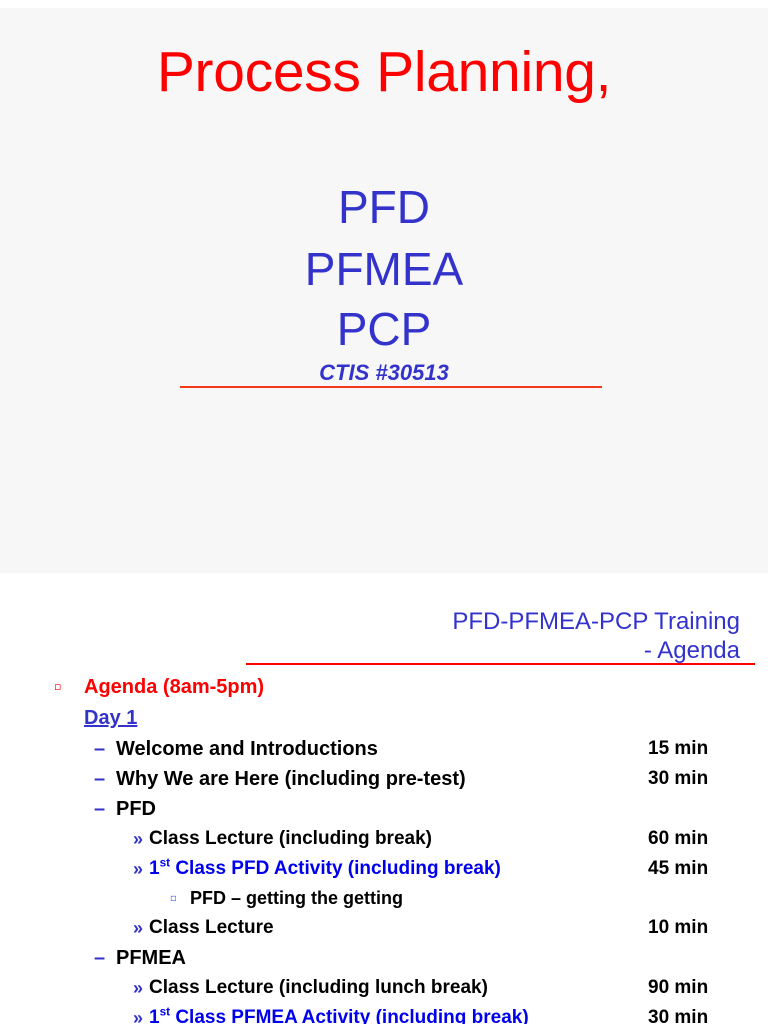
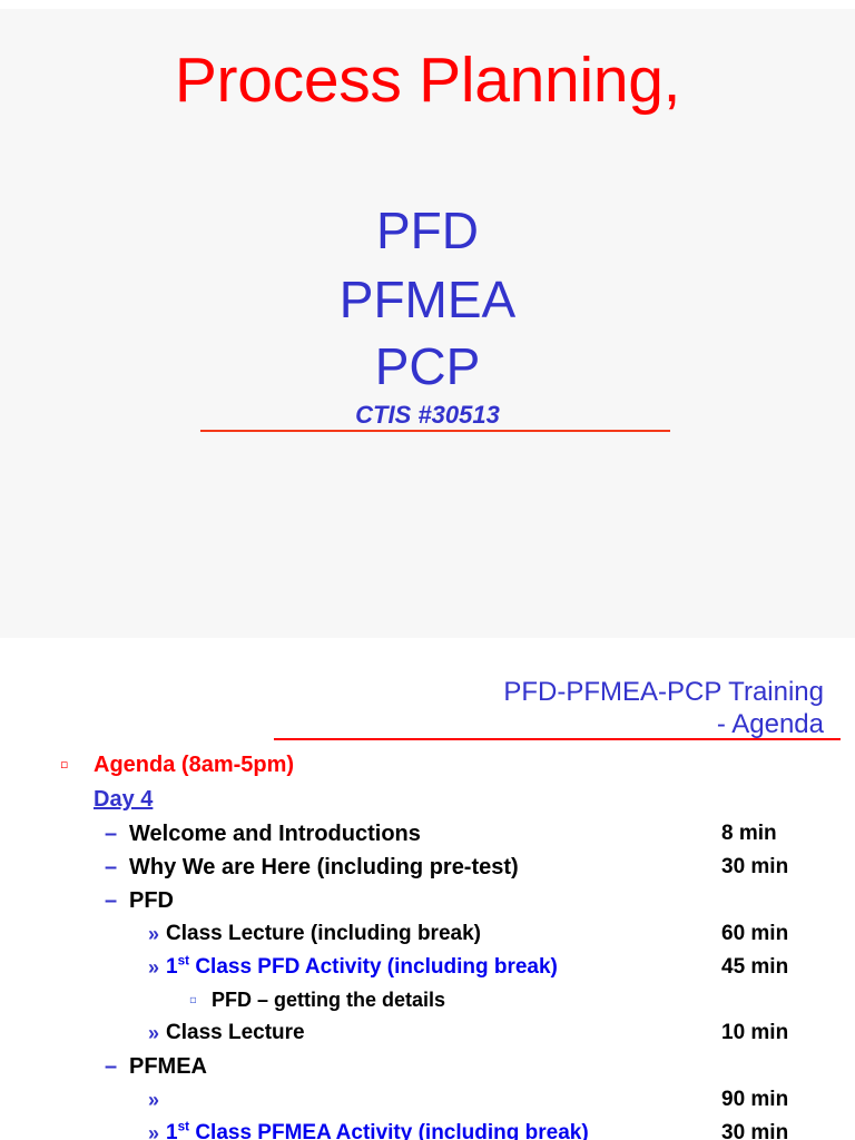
  Process Planning,
  PFD
  PFMEA
  PCP
  CTIS #30513
  PFD-PFMEA-PCP Training
  - Agenda
  ▫
  Agenda (8am-5pm)
- Day 1
+ Day 4
  –
  Welcome and Introductions
- 15 min
+ 8 min
  –
  Why We are Here (including pre-test)
  30 min
  –
  PFD
  »
  Class Lecture (including break)
  60 min
  »
  1st Class PFD Activity (including break)
  45 min
  ▫
- PFD – getting the getting
+ PFD – getting the details
  »
  Class Lecture
  10 min
  –
  PFMEA
  »
- Class Lecture (including lunch break)
  90 min
  »
  1st Class PFMEA Activity (including break)
  30 min
